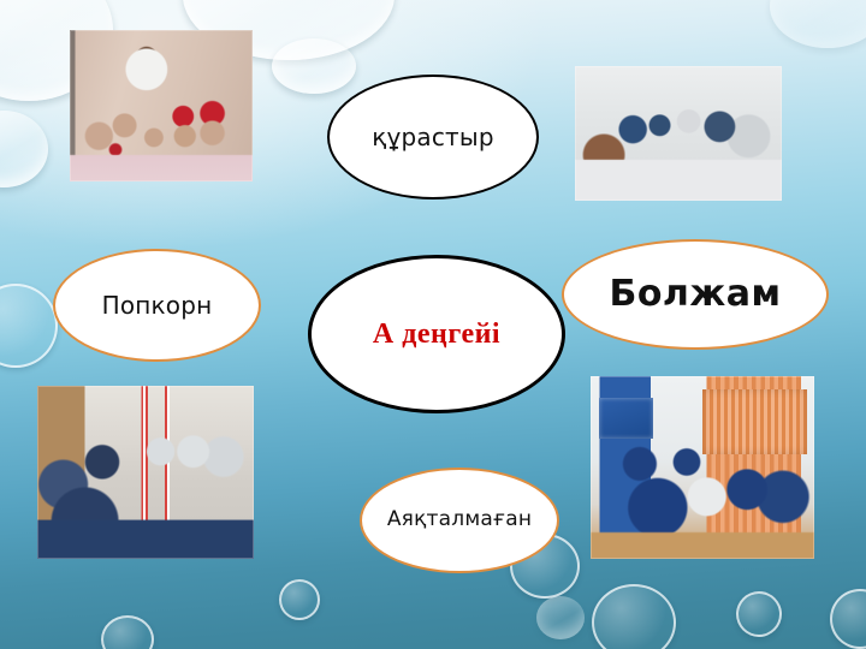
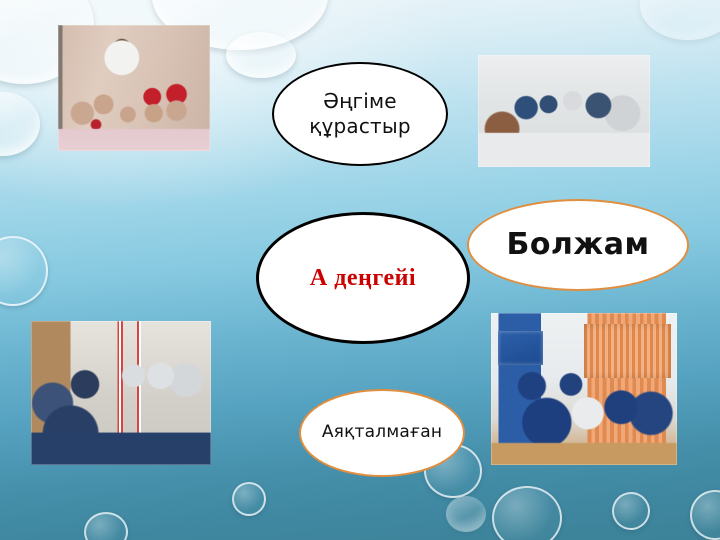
+ Әңгіме
  құрастыр
- Попкорн
  Болжам
  Аяқталмаған
  А деңгейі
